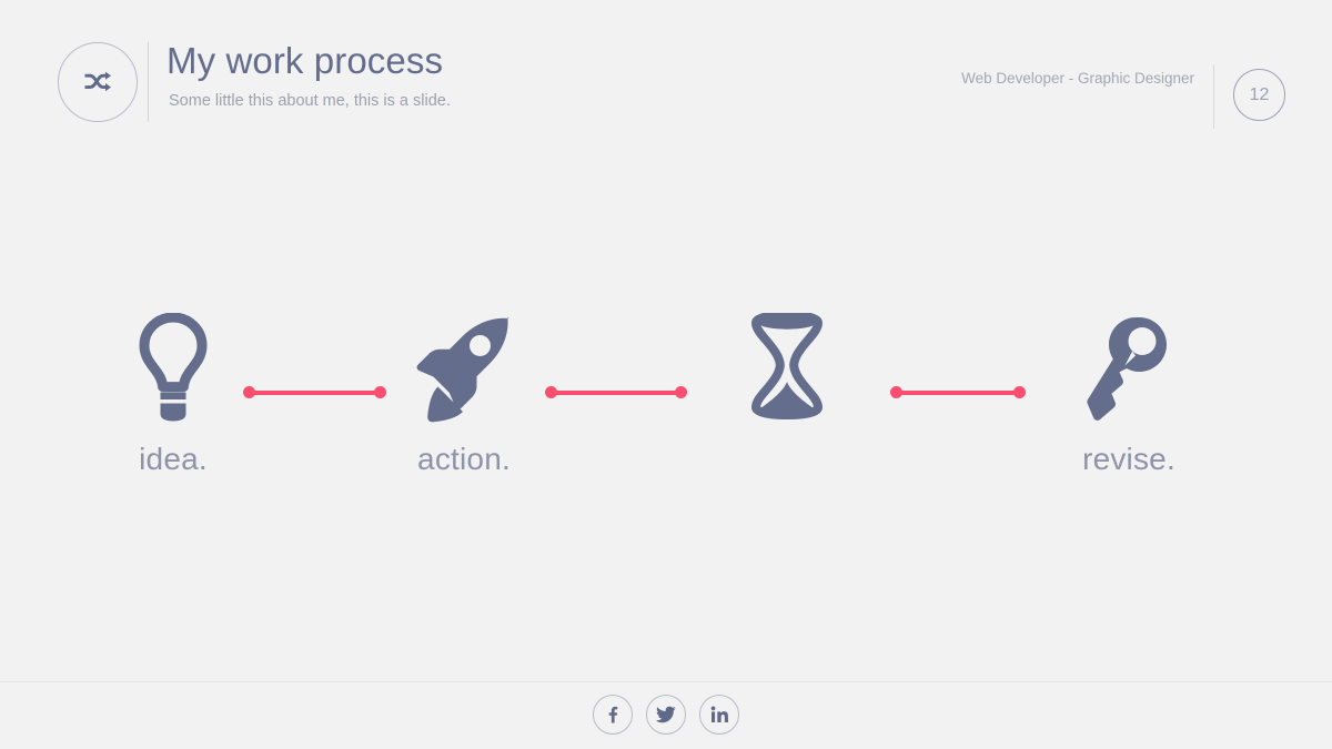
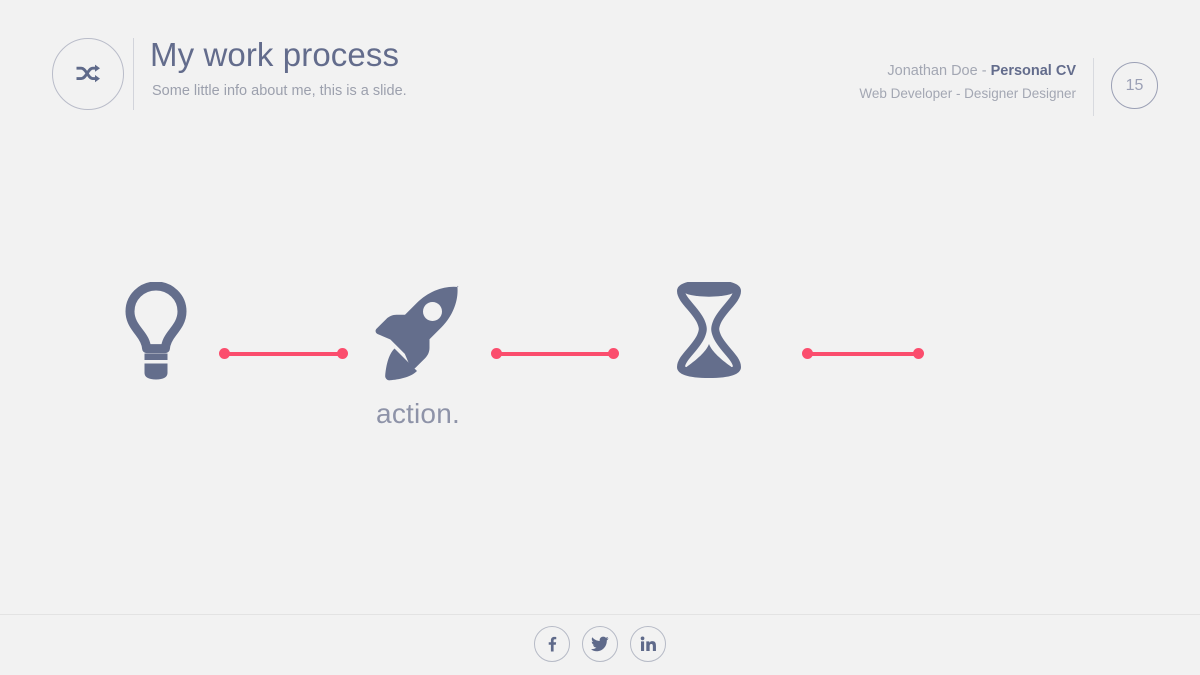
  My work process
- Some little this about me, this is a slide.
+ Some little info about me, this is a slide.
+ Jonathan Doe - Personal CV
- Web Developer - Graphic Designer
+ Web Developer - Designer Designer
- 12
+ 15
- idea.
  action.
- revise.
